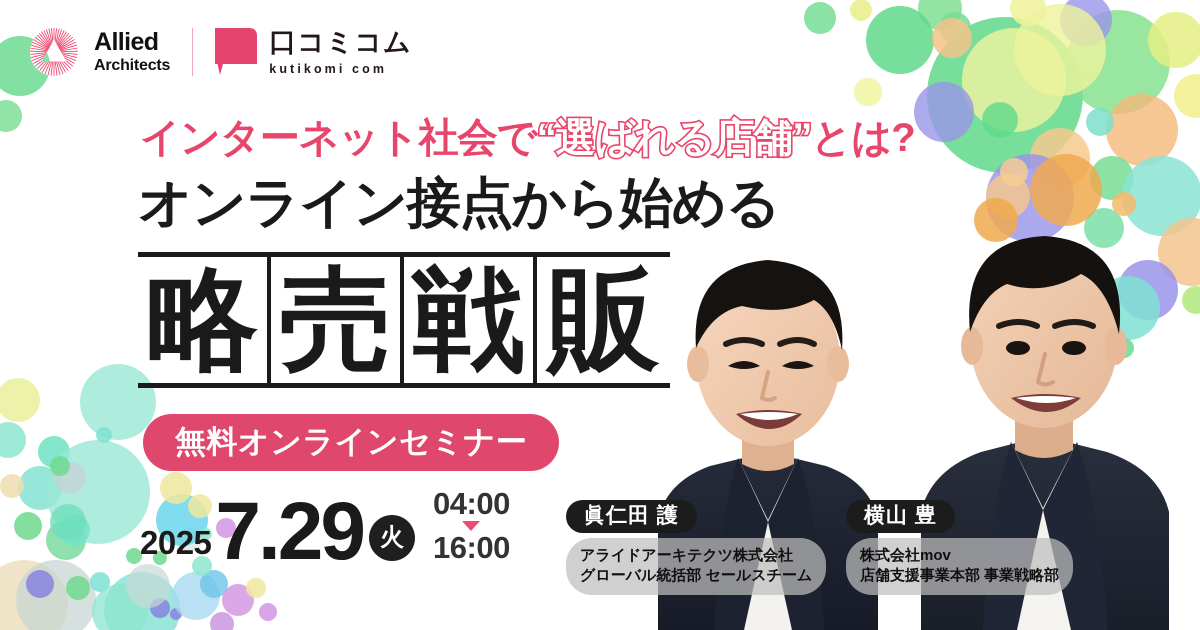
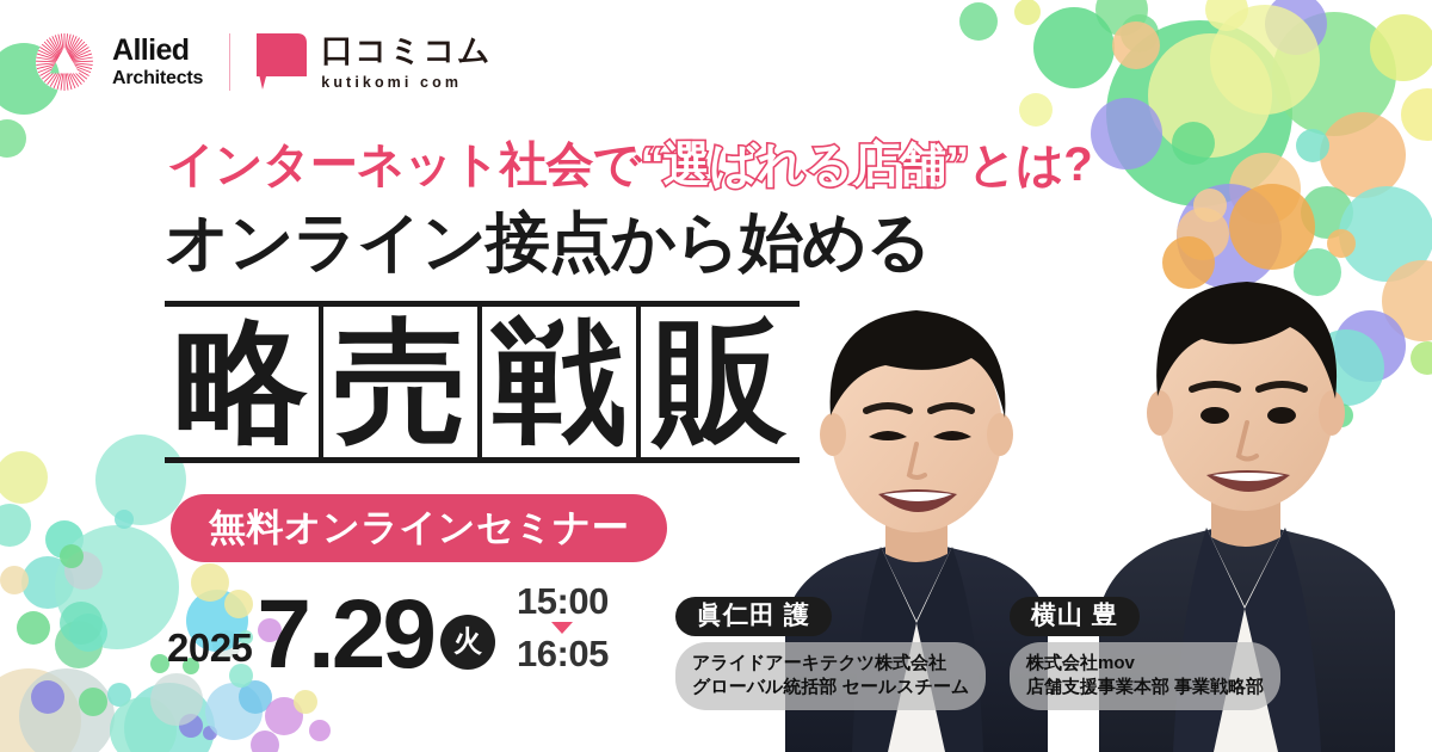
  Allied
  Architects
  口コミコム
  kutikomi com
  インターネット社会で“選ばれる店舗”とは?
  オンライン接点から始める
  略
  売
  戦
  販
  無料オンラインセミナー
  2025
  7.29
  火
- 04:00
+ 15:00
- 16:00
+ 16:05
  眞仁田 護
  アライドアーキテクツ株式会社
  グローバル統括部 セールスチーム
  横山 豊
  株式会社mov
  店舗支援事業本部 事業戦略部
